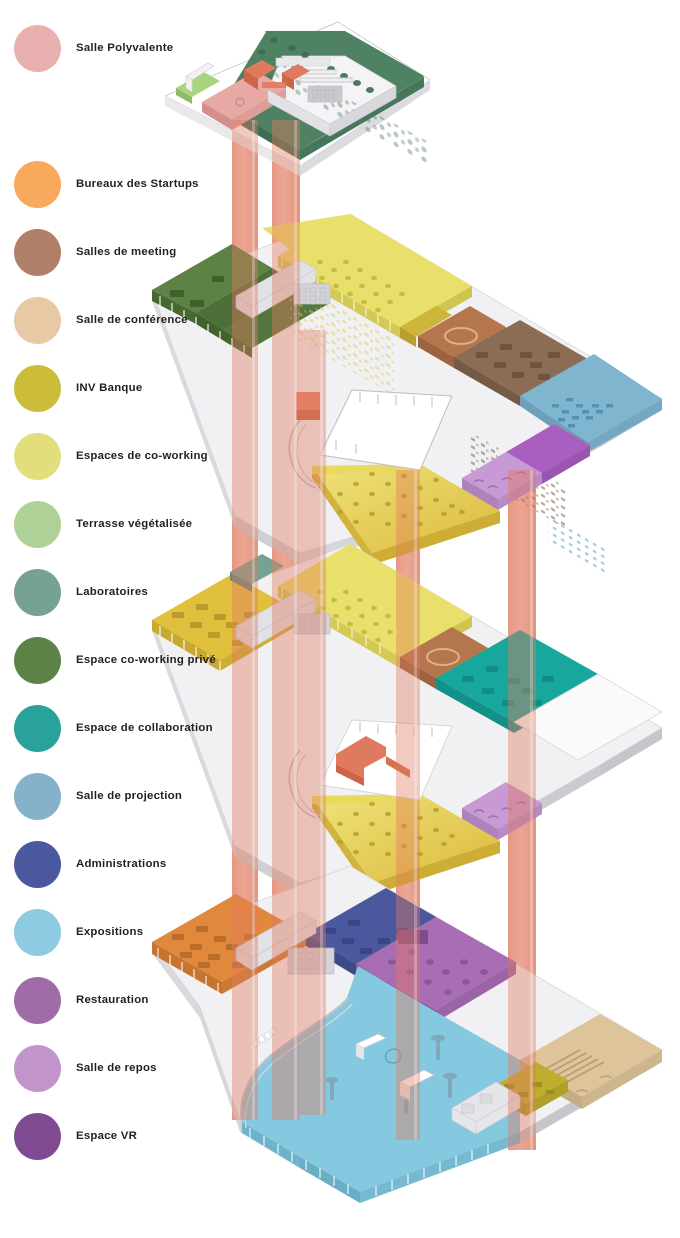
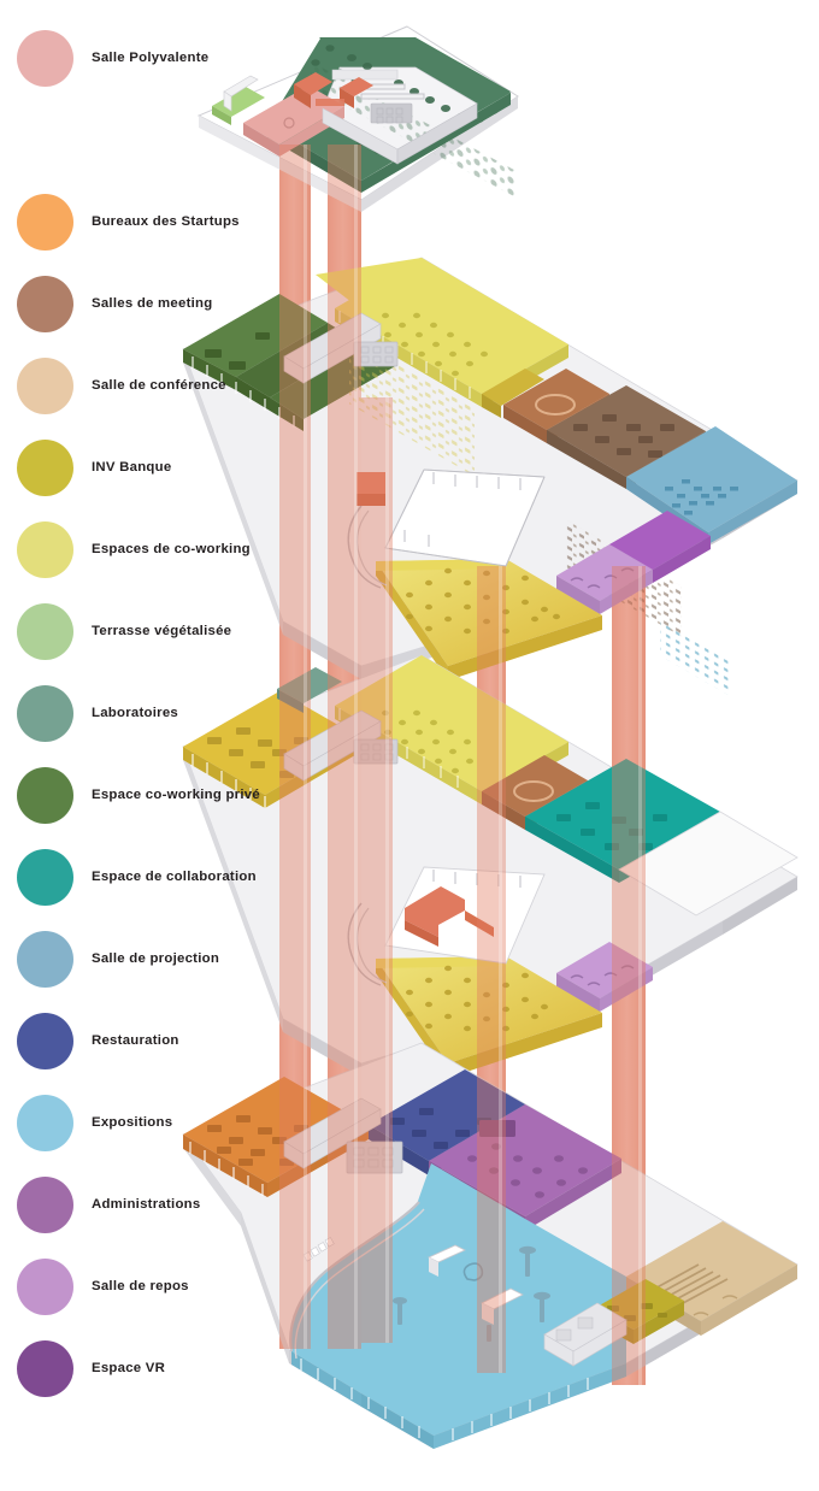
  Salle Polyvalente
  Bureaux des Startups
  Salles de meeting
  Salle de conférence
  INV Banque
  Espaces de co-working
  Terrasse végétalisée
  Laboratoires
  Espace co-working privé
  Espace de collaboration
  Salle de projection
- Administrations
+ Restauration
  Expositions
- Restauration
+ Administrations
  Salle de repos
  Espace VR
